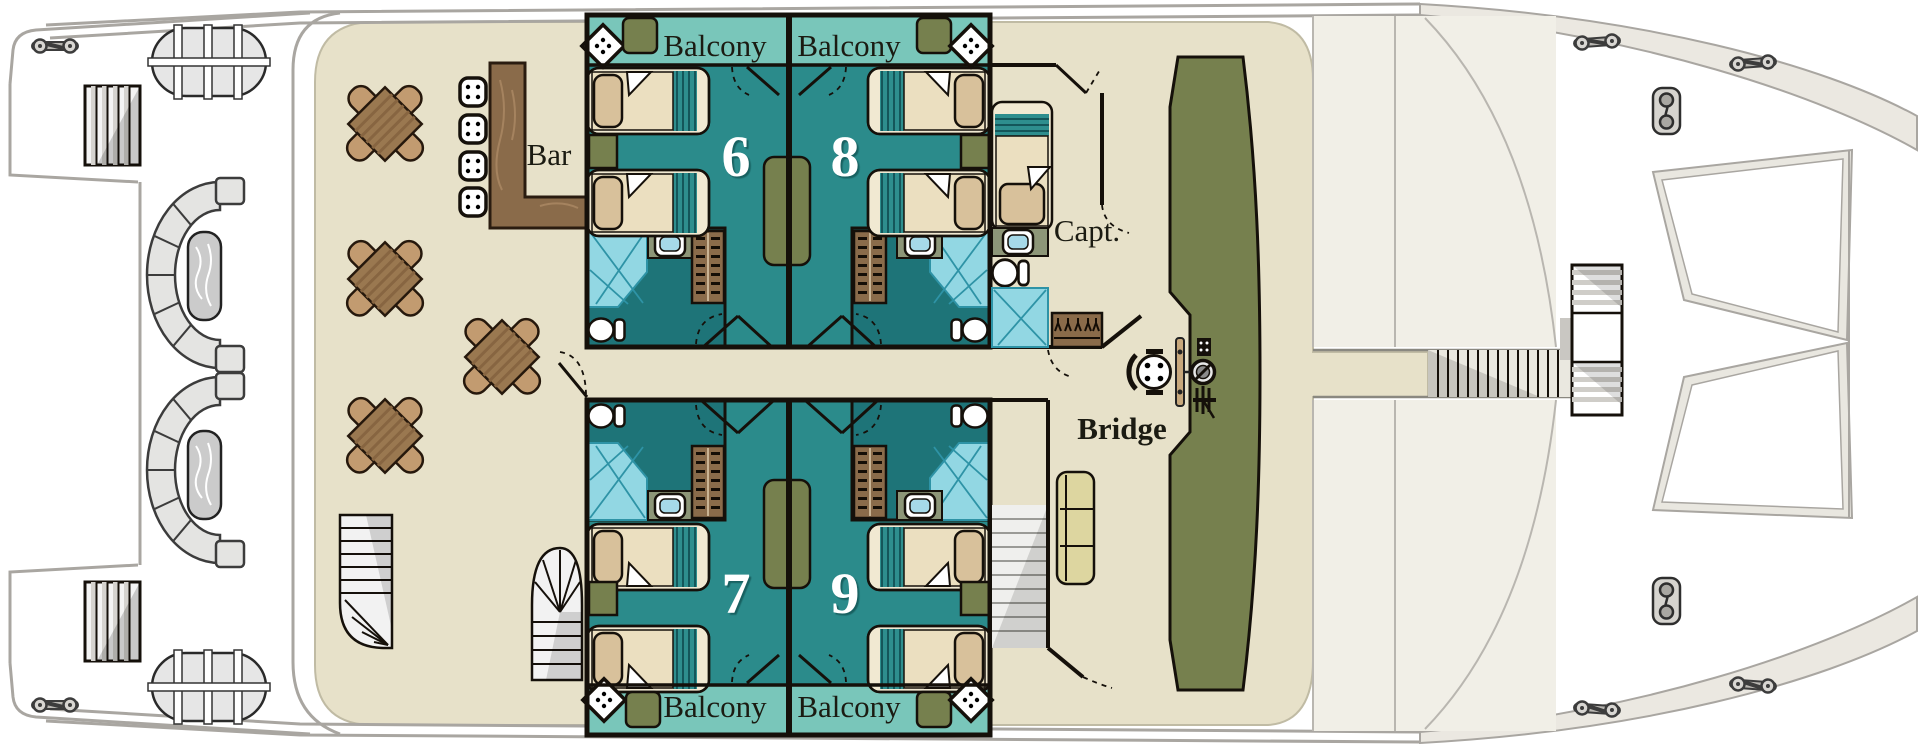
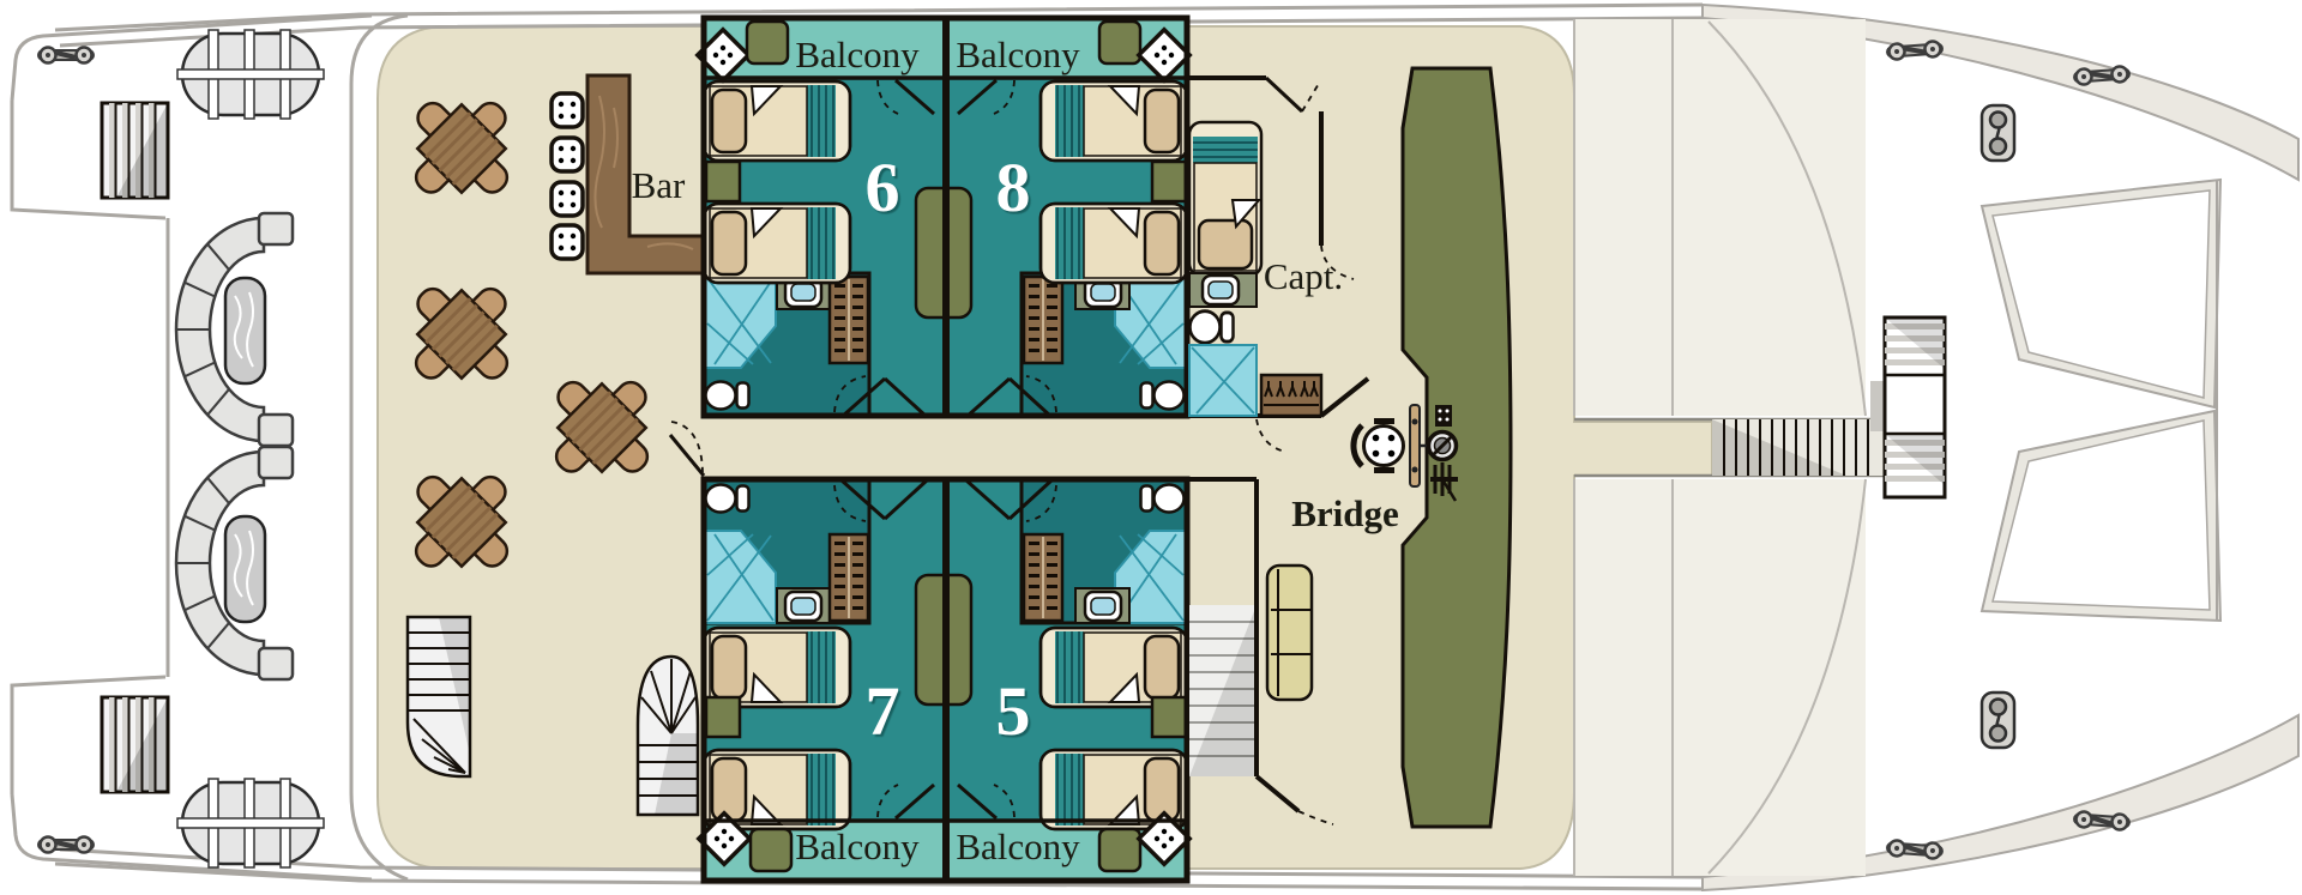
  Bar
  Balcony
  Balcony
  6
  8
  Balcony
  Balcony
  7
- 9
+ 5
  Capt.
  Bridge
